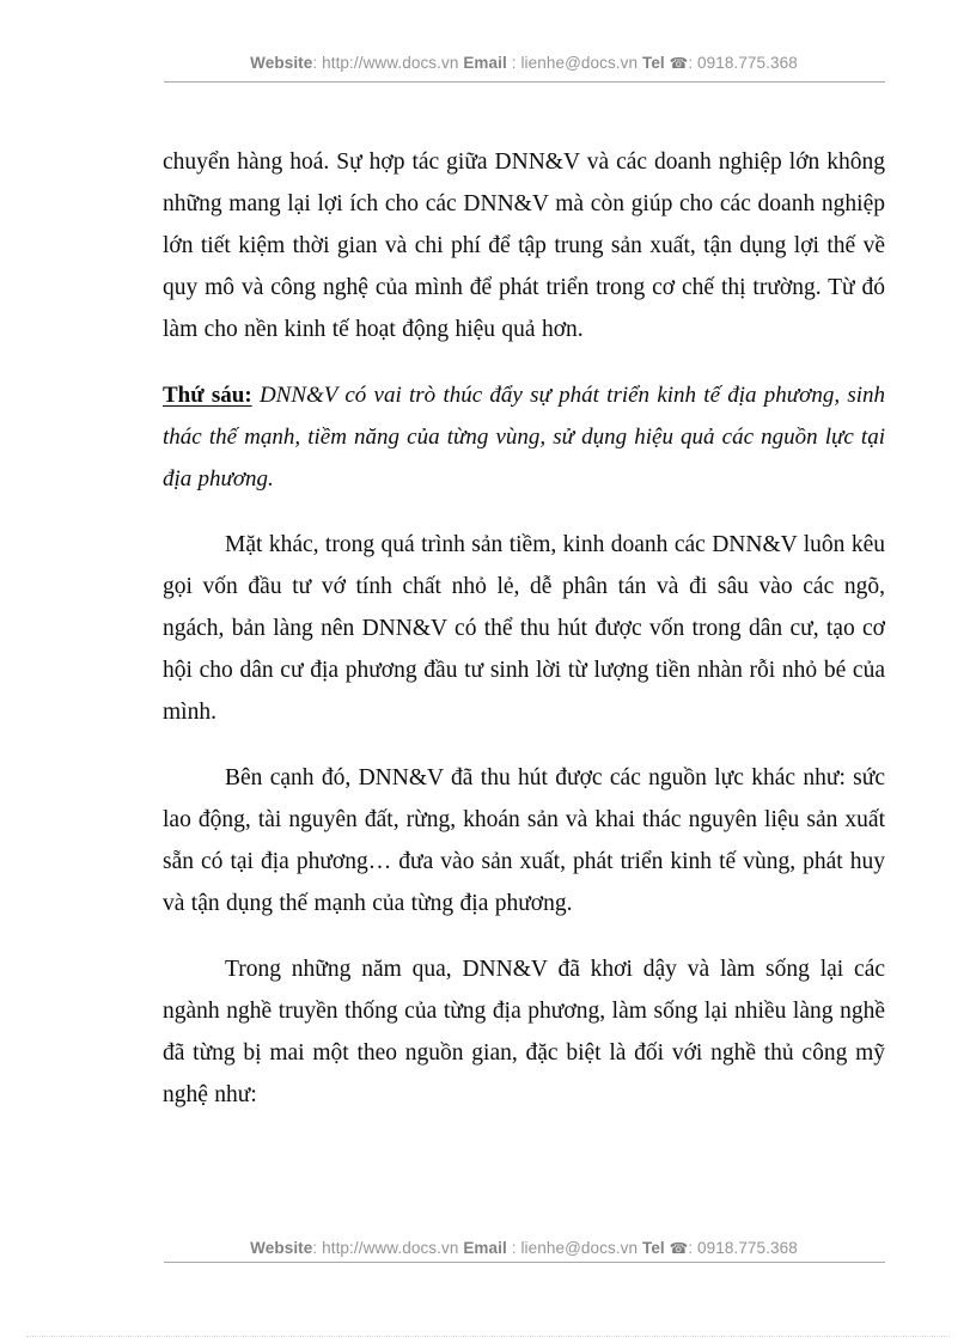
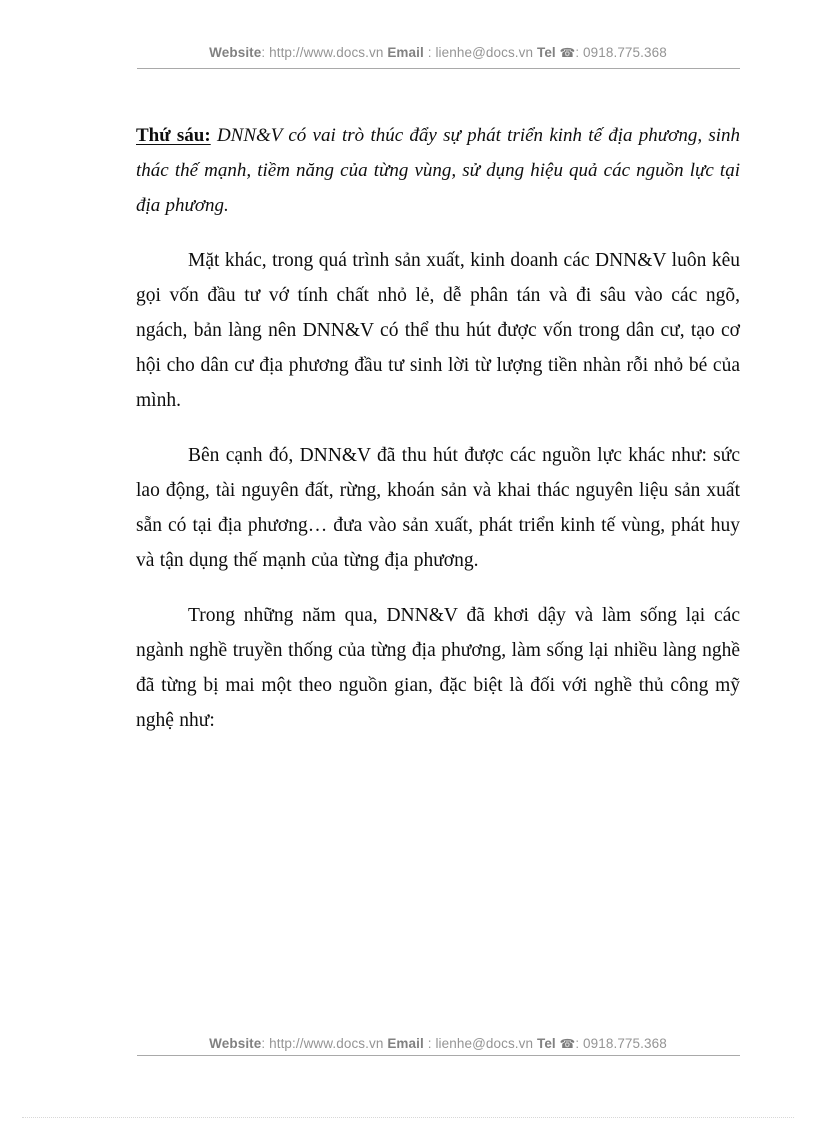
  Website: http://www.docs.vn Email : lienhe@docs.vn Tel ☎: 0918.775.368
- chuyển hàng hoá. Sự hợp tác giữa DNN&V và các doanh nghiệp lớn không những mang lại lợi ích cho các DNN&V mà còn giúp cho các doanh nghiệp lớn tiết kiệm thời gian và chi phí để tập trung sản xuất, tận dụng lợi thế về quy mô và công nghệ của mình để phát triển trong cơ chế thị trường. Từ đó làm cho nền kinh tế hoạt động hiệu quả hơn.
  Thứ sáu: DNN&V có vai trò thúc đẩy sự phát triển kinh tế địa phương, sinh thác thế mạnh, tiềm năng của từng vùng, sử dụng hiệu quả các nguồn lực tại địa phương.
- Mặt khác, trong quá trình sản tiềm, kinh doanh các DNN&V luôn kêu gọi vốn đầu tư vớ tính chất nhỏ lẻ, dễ phân tán và đi sâu vào các ngõ, ngách, bản làng nên DNN&V có thể thu hút được vốn trong dân cư, tạo cơ hội cho dân cư địa phương đầu tư sinh lời từ lượng tiền nhàn rỗi nhỏ bé của mình.
+ Mặt khác, trong quá trình sản xuất, kinh doanh các DNN&V luôn kêu gọi vốn đầu tư vớ tính chất nhỏ lẻ, dễ phân tán và đi sâu vào các ngõ, ngách, bản làng nên DNN&V có thể thu hút được vốn trong dân cư, tạo cơ hội cho dân cư địa phương đầu tư sinh lời từ lượng tiền nhàn rỗi nhỏ bé của mình.
  Bên cạnh đó, DNN&V đã thu hút được các nguồn lực khác như: sức lao động, tài nguyên đất, rừng, khoán sản và khai thác nguyên liệu sản xuất sẵn có tại địa phương… đưa vào sản xuất, phát triển kinh tế vùng, phát huy và tận dụng thế mạnh của từng địa phương.
  Trong những năm qua, DNN&V đã khơi dậy và làm sống lại các ngành nghề truyền thống của từng địa phương, làm sống lại nhiều làng nghề đã từng bị mai một theo nguồn gian, đặc biệt là đối với nghề thủ công mỹ nghệ như:
  Website: http://www.docs.vn Email : lienhe@docs.vn Tel ☎: 0918.775.368
